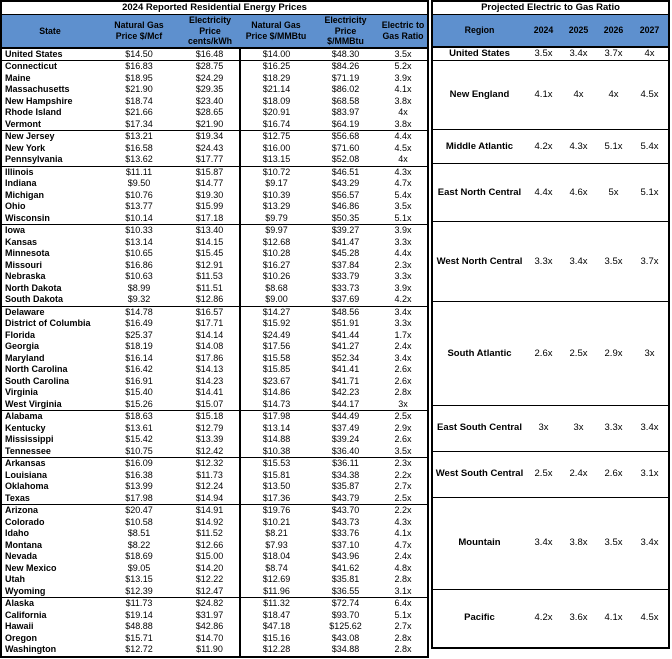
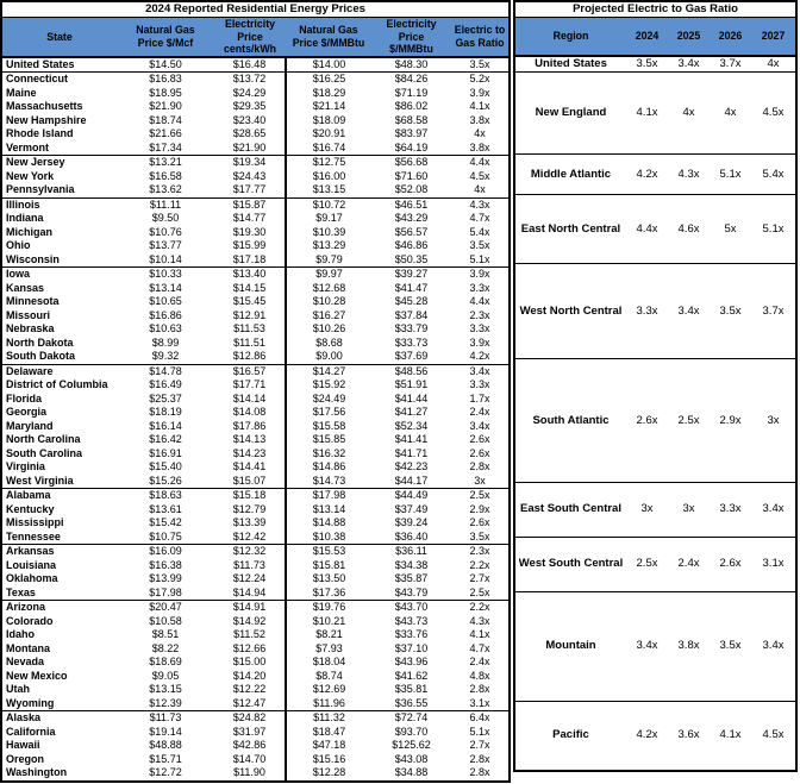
  2024 Reported Residential Energy Prices
  State	Natural Gas Price $/Mcf	Electricity Price cents/kWh	Natural Gas Price $/MMBtu	Electricity Price $/MMBtu	Electric to Gas Ratio
  United States	$14.50	$16.48	$14.00	$48.30	3.5x
- Connecticut	$16.83	$28.75	$16.25	$84.26	5.2x
+ Connecticut	$16.83	$13.72	$16.25	$84.26	5.2x
  Maine	$18.95	$24.29	$18.29	$71.19	3.9x
  Massachusetts	$21.90	$29.35	$21.14	$86.02	4.1x
  New Hampshire	$18.74	$23.40	$18.09	$68.58	3.8x
  Rhode Island	$21.66	$28.65	$20.91	$83.97	4x
  Vermont	$17.34	$21.90	$16.74	$64.19	3.8x
  New Jersey	$13.21	$19.34	$12.75	$56.68	4.4x
  New York	$16.58	$24.43	$16.00	$71.60	4.5x
  Pennsylvania	$13.62	$17.77	$13.15	$52.08	4x
  Illinois	$11.11	$15.87	$10.72	$46.51	4.3x
  Indiana	$9.50	$14.77	$9.17	$43.29	4.7x
  Michigan	$10.76	$19.30	$10.39	$56.57	5.4x
  Ohio	$13.77	$15.99	$13.29	$46.86	3.5x
  Wisconsin	$10.14	$17.18	$9.79	$50.35	5.1x
  Iowa	$10.33	$13.40	$9.97	$39.27	3.9x
  Kansas	$13.14	$14.15	$12.68	$41.47	3.3x
  Minnesota	$10.65	$15.45	$10.28	$45.28	4.4x
  Missouri	$16.86	$12.91	$16.27	$37.84	2.3x
  Nebraska	$10.63	$11.53	$10.26	$33.79	3.3x
  North Dakota	$8.99	$11.51	$8.68	$33.73	3.9x
  South Dakota	$9.32	$12.86	$9.00	$37.69	4.2x
  Delaware	$14.78	$16.57	$14.27	$48.56	3.4x
  District of Columbia	$16.49	$17.71	$15.92	$51.91	3.3x
  Florida	$25.37	$14.14	$24.49	$41.44	1.7x
  Georgia	$18.19	$14.08	$17.56	$41.27	2.4x
  Maryland	$16.14	$17.86	$15.58	$52.34	3.4x
  North Carolina	$16.42	$14.13	$15.85	$41.41	2.6x
- South Carolina	$16.91	$14.23	$23.67	$41.71	2.6x
+ South Carolina	$16.91	$14.23	$16.32	$41.71	2.6x
  Virginia	$15.40	$14.41	$14.86	$42.23	2.8x
  West Virginia	$15.26	$15.07	$14.73	$44.17	3x
  Alabama	$18.63	$15.18	$17.98	$44.49	2.5x
  Kentucky	$13.61	$12.79	$13.14	$37.49	2.9x
  Mississippi	$15.42	$13.39	$14.88	$39.24	2.6x
  Tennessee	$10.75	$12.42	$10.38	$36.40	3.5x
  Arkansas	$16.09	$12.32	$15.53	$36.11	2.3x
  Louisiana	$16.38	$11.73	$15.81	$34.38	2.2x
  Oklahoma	$13.99	$12.24	$13.50	$35.87	2.7x
  Texas	$17.98	$14.94	$17.36	$43.79	2.5x
  Arizona	$20.47	$14.91	$19.76	$43.70	2.2x
  Colorado	$10.58	$14.92	$10.21	$43.73	4.3x
  Idaho	$8.51	$11.52	$8.21	$33.76	4.1x
  Montana	$8.22	$12.66	$7.93	$37.10	4.7x
  Nevada	$18.69	$15.00	$18.04	$43.96	2.4x
  New Mexico	$9.05	$14.20	$8.74	$41.62	4.8x
  Utah	$13.15	$12.22	$12.69	$35.81	2.8x
  Wyoming	$12.39	$12.47	$11.96	$36.55	3.1x
  Alaska	$11.73	$24.82	$11.32	$72.74	6.4x
  California	$19.14	$31.97	$18.47	$93.70	5.1x
  Hawaii	$48.88	$42.86	$47.18	$125.62	2.7x
  Oregon	$15.71	$14.70	$15.16	$43.08	2.8x
  Washington	$12.72	$11.90	$12.28	$34.88	2.8x
  Projected Electric to Gas Ratio
  Region	2024	2025	2026	2027
  United States	3.5x	3.4x	3.7x	4x
  New England	4.1x	4x	4x	4.5x
  Middle Atlantic	4.2x	4.3x	5.1x	5.4x
  East North Central	4.4x	4.6x	5x	5.1x
  West North Central	3.3x	3.4x	3.5x	3.7x
  South Atlantic	2.6x	2.5x	2.9x	3x
  East South Central	3x	3x	3.3x	3.4x
  West South Central	2.5x	2.4x	2.6x	3.1x
  Mountain	3.4x	3.8x	3.5x	3.4x
  Pacific	4.2x	3.6x	4.1x	4.5x
